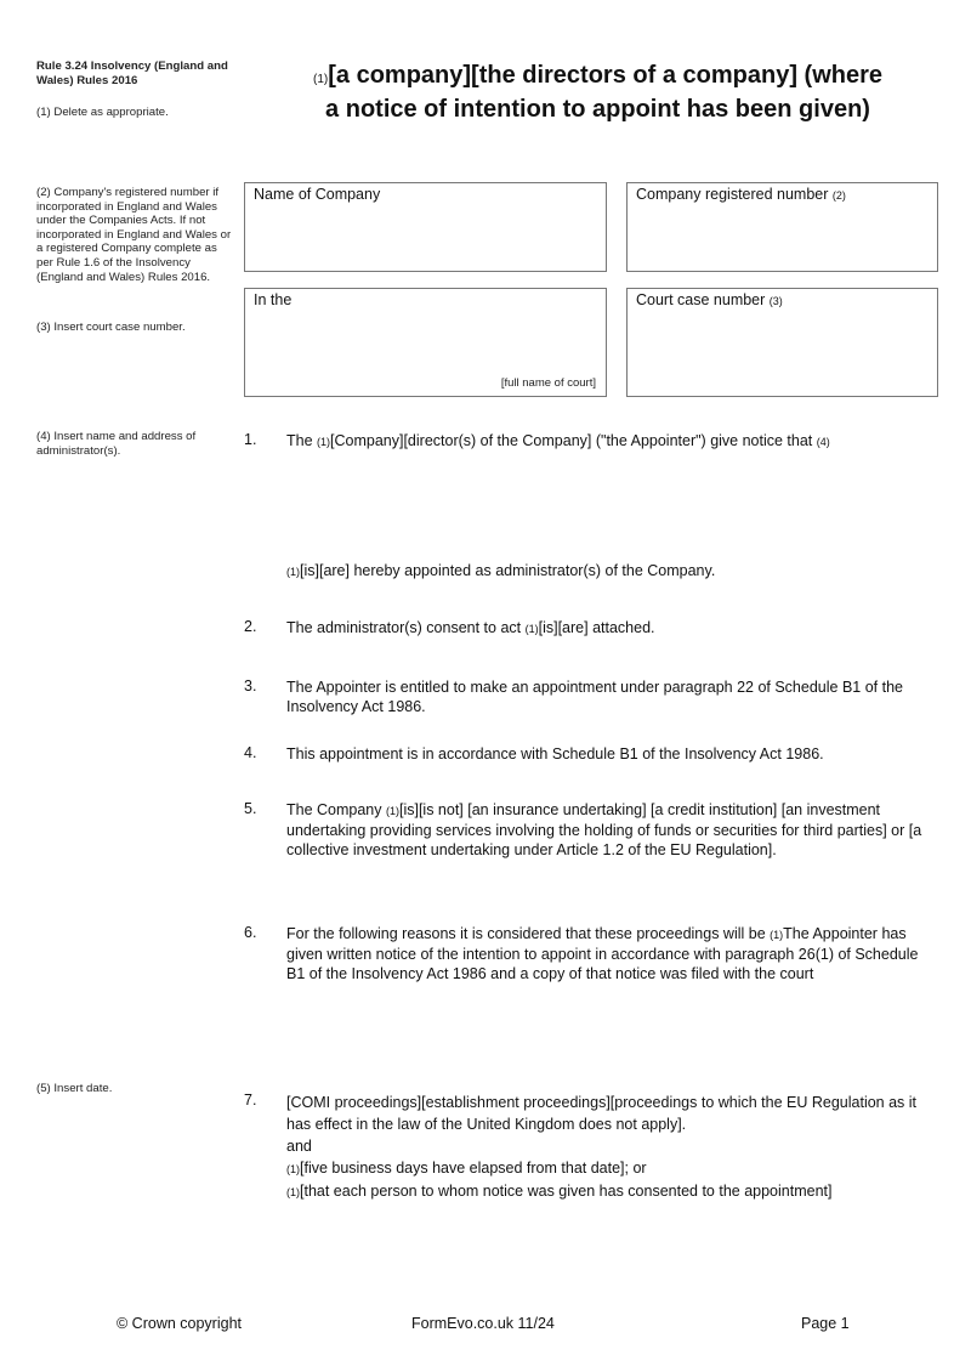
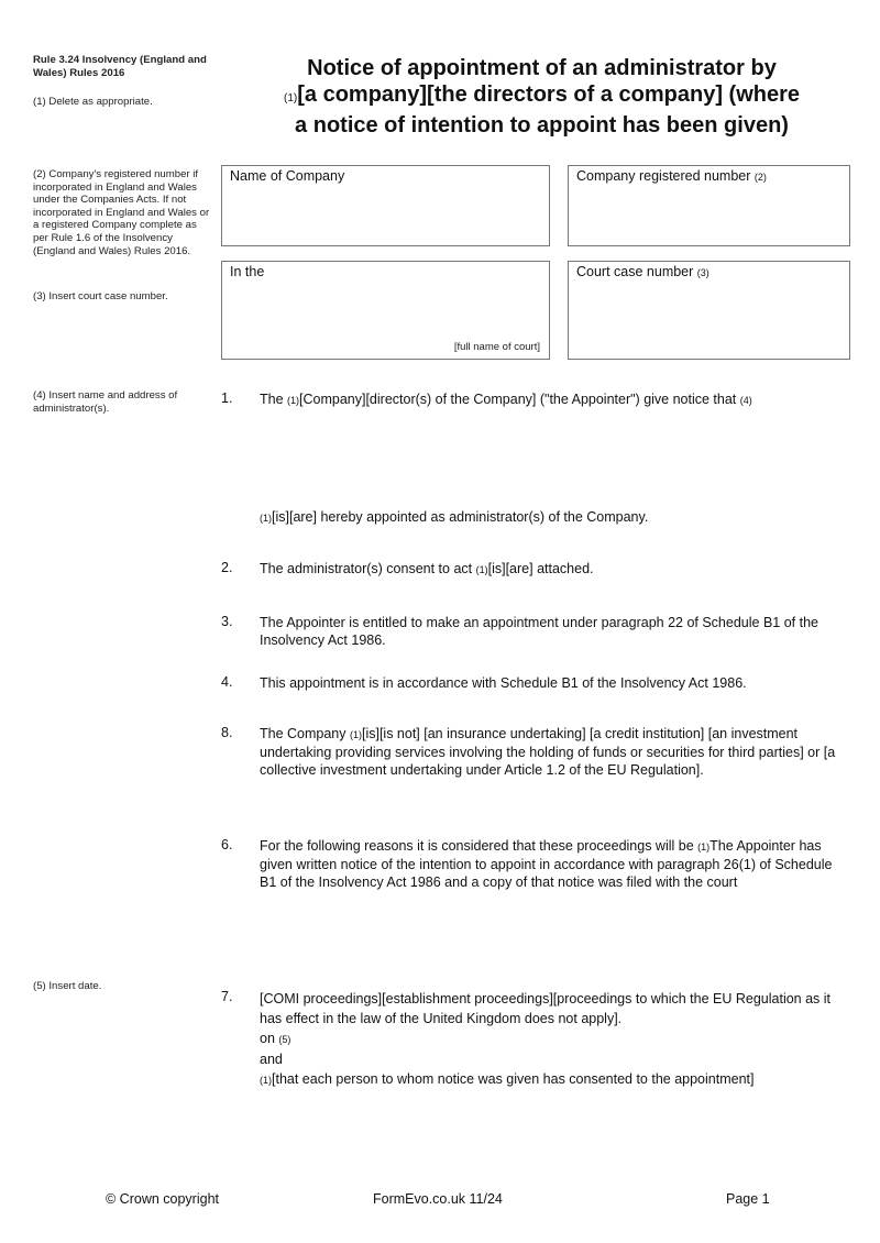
  Rule 3.24 Insolvency (England and Wales) Rules 2016
  (1) Delete as appropriate.
  (2) Company's registered number if incorporated in England and Wales under the Companies Acts. If not incorporated in England and Wales or a registered Company complete as per Rule 1.6 of the Insolvency (England and Wales) Rules 2016.
  (3) Insert court case number.
  (4) Insert name and address of administrator(s).
  (5) Insert date.
+ Notice of appointment of an administrator by
  (1)[a company][the directors of a company] (where
  a notice of intention to appoint has been given)
  Name of Company
  Company registered number (2)
  In the
  [full name of court]
  Court case number (3)
  1.
  The (1)[Company][director(s) of the Company] ("the Appointer") give notice that (4)
  (1)[is][are] hereby appointed as administrator(s) of the Company.
  2.
  The administrator(s) consent to act (1)[is][are] attached.
  3.
  The Appointer is entitled to make an appointment under paragraph 22 of Schedule B1 of the Insolvency Act 1986.
  4.
  This appointment is in accordance with Schedule B1 of the Insolvency Act 1986.
- 5.
+ 8.
  The Company (1)[is][is not] [an insurance undertaking] [a credit institution] [an investment undertaking providing services involving the holding of funds or securities for third parties] or [a collective investment undertaking under Article 1.2 of the EU Regulation].
  6.
  For the following reasons it is considered that these proceedings will be (1)The Appointer has given written notice of the intention to appoint in accordance with paragraph 26(1) of Schedule B1 of the Insolvency Act 1986 and a copy of that notice was filed with the court
  7.
  [COMI proceedings][establishment proceedings][proceedings to which the EU Regulation as it has effect in the law of the United Kingdom does not apply].
+ on (5)
  and
- (1)[five business days have elapsed from that date]; or
  (1)[that each person to whom notice was given has consented to the appointment]
  © Crown copyright
  FormEvo.co.uk 11/24
  Page 1
